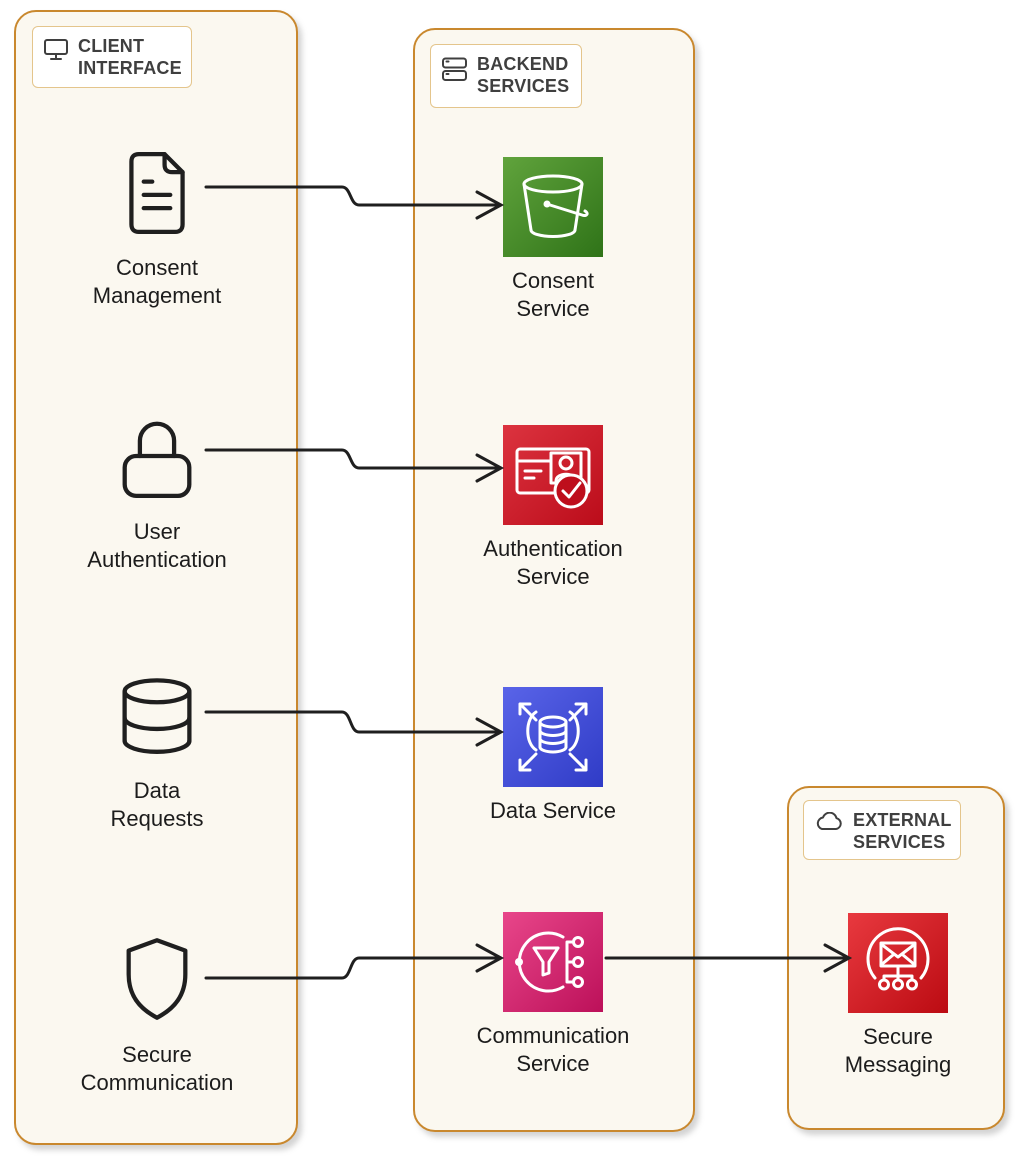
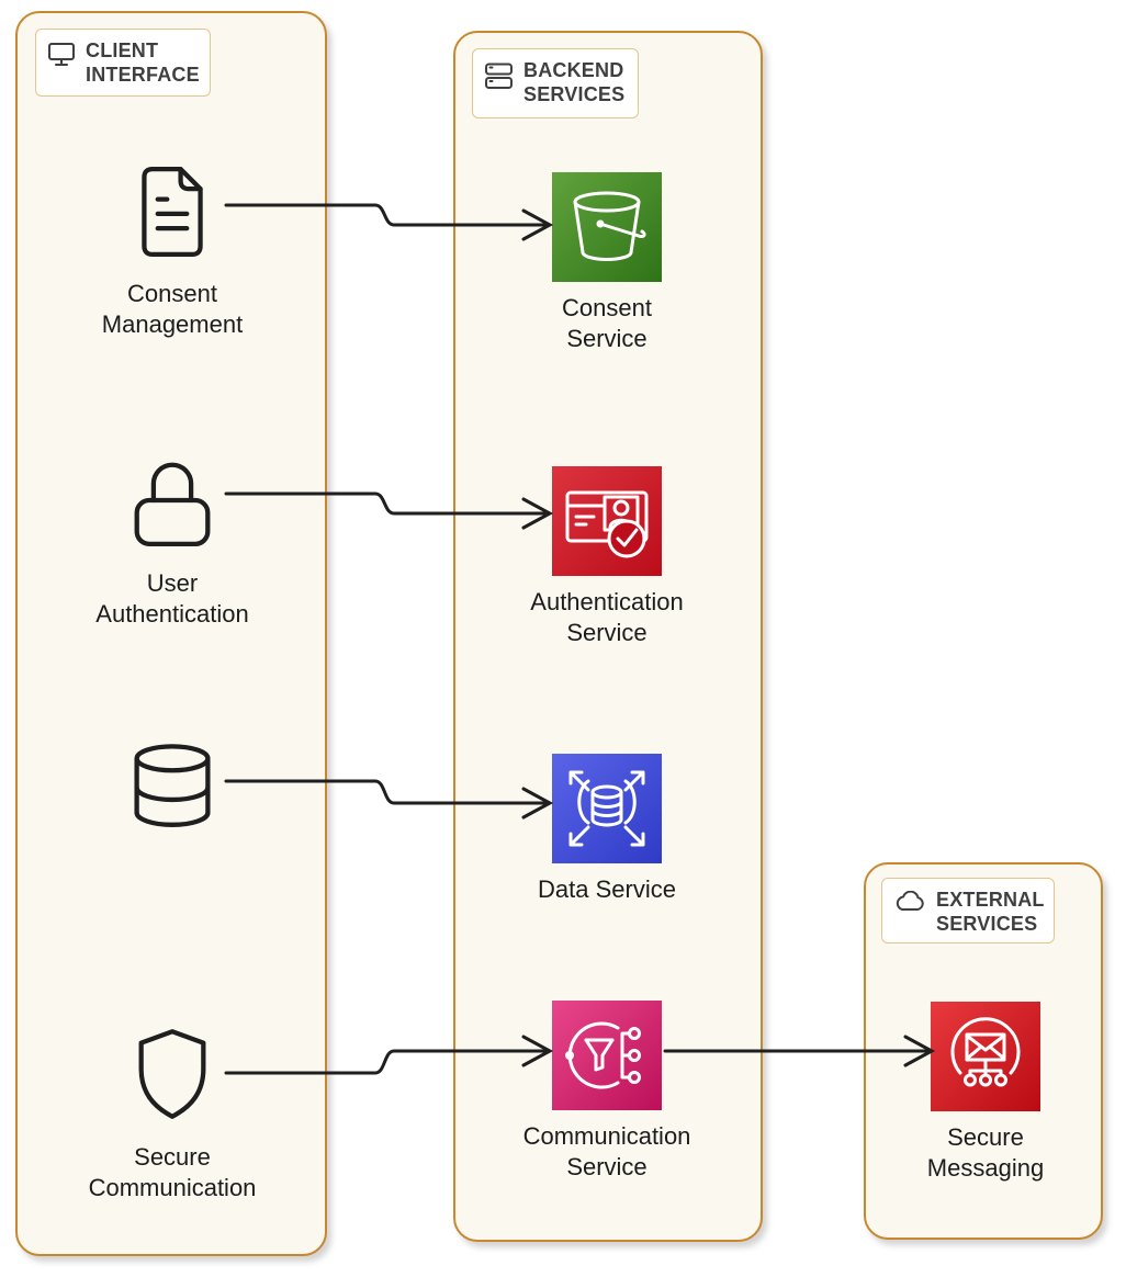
  CLIENT
  INTERFACE
  BACKEND
  SERVICES
  EXTERNAL
  SERVICES
  Consent
  Management
  User
  Authentication
- Data
- Requests
  Secure
  Communication
  Consent
  Service
  Authentication
  Service
  Data Service
  Communication
  Service
  Secure
  Messaging
